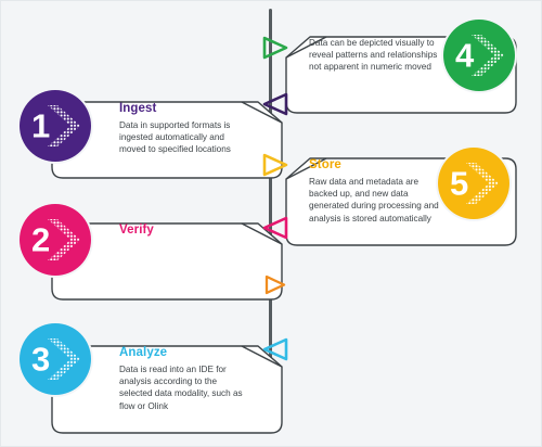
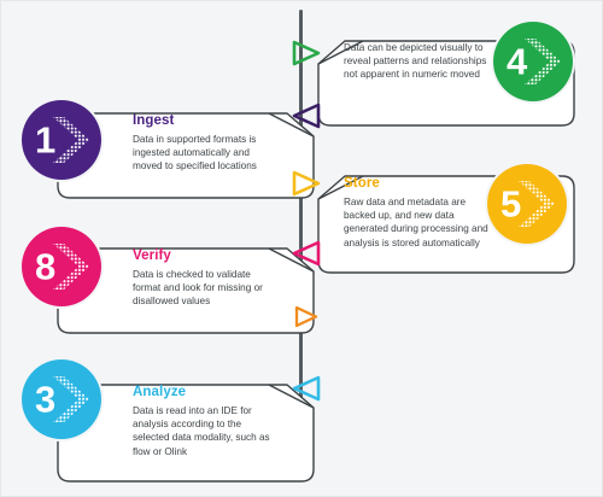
  Ingest
  Data in supported formats is ingested automatically and moved to specified locations
  1
  Verify
+ Data is checked to validate format and look for missing or disallowed values
- 2
+ 8
  Analyze
  Data is read into an IDE for analysis according to the selected data modality, such as flow or Olink
  3
  Data can be depicted visually to reveal patterns and relationships not apparent in numeric moved
  4
  Store
  Raw data and metadata are backed up, and new data generated during processing and analysis is stored automatically
  5
